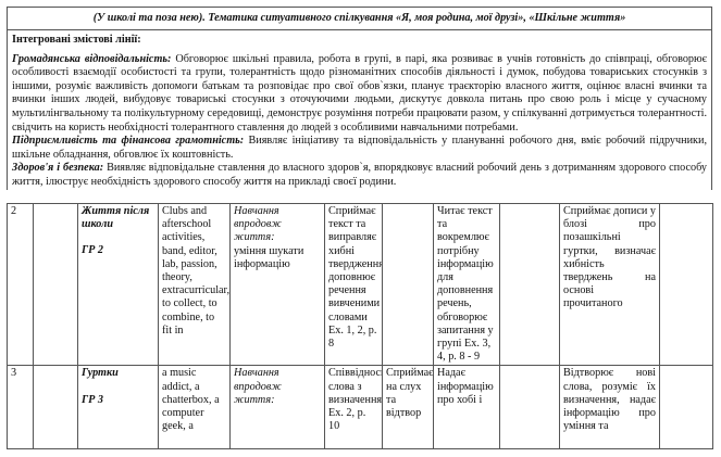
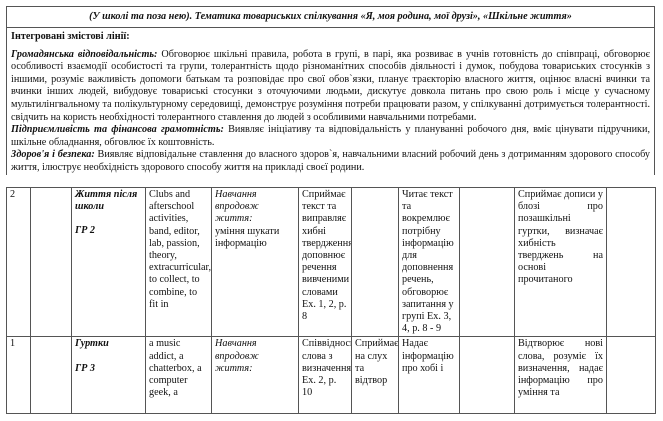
- (У школі та поза нею). Тематика ситуативного спілкування «Я, моя родина, мої друзі», «Шкільне життя»
+ (У школі та поза нею). Тематика товариських спілкування «Я, моя родина, мої друзі», «Шкільне життя»
  Інтегровані змістові лінії:
  Громадянська відповідальність: Обговорює шкільні правила, робота в групі, в парі, яка розвиває в учнів готовність до співпраці, обговорює особливості взаємодії особистості та групи, толерантність щодо різноманітних способів діяльності і думок, побудова товариських стосунків з іншими, розуміє важливість допомоги батькам та розповідає про свої обов`язки, планує траєкторію власного життя, оцінює власні вчинки та вчинки інших людей, вибудовує товариські стосунки з оточуючими людьми, дискутує довкола питань про свою роль і місце у сучасному мультилінгвальному та полікультурному середовищі, демонструє розуміння потреби працювати разом, у спілкуванні дотримується толерантності. свідчить на користь необхідності толерантного ставлення до людей з особливими навчальними потребами.
- Підприємливість та фінансова грамотність: Виявляє ініціативу та відповідальність у плануванні робочого дня, вміє робочий підручники, шкільне обладнання, обговлює їх коштовність.
+ Підприємливість та фінансова грамотність: Виявляє ініціативу та відповідальність у плануванні робочого дня, вміє цінувати підручники, шкільне обладнання, обговлює їх коштовність.
- Здоров'я і безпека: Виявляє відповідальне ставлення до власного здоров`я, впорядковує власний робочий день з дотриманням здорового способу життя, ілюструє необхідність здорового способу життя на прикладі своєї родини.
+ Здоров'я і безпека: Виявляє відповідальне ставлення до власного здоров`я, навчальними власний робочий день з дотриманням здорового способу життя, ілюструє необхідність здорового способу життя на прикладі своєї родини.
  2		Життя після школи ГР 2	Clubs and afterschool activities, band, editor, lab, passion, theory, extracurricular, to collect, to combine, to fit in	Навчання впродовж життя: уміння шукати інформацію	Сприймає текст та виправляє хибні твердження доповнює речення вивченими словами Ex. 1, 2, p. 8		Читає текст та вокремлює потрібну інформацію для доповнення речень, обговорює запитання у групі Ex. 3, 4, p. 8 - 9		Сприймає дописи у блозі про позашкільні гуртки, визначає хибність тверджень на основі прочитаного
- 3		Гуртки ГР 3	a music addict, a chatterbox, a computer geek, a	Навчання впродовж життя:	Співвіднос слова з визначення Ex. 2, p. 10	Сприймає на слух та відтвор	Надає інформацію про хобі і		Відтворює нові слова, розуміє їх визначення, надає інформацію про уміння та
+ 1		Гуртки ГР 3	a music addict, a chatterbox, a computer geek, a	Навчання впродовж життя:	Співвіднос слова з визначення Ex. 2, p. 10	Сприймає на слух та відтвор	Надає інформацію про хобі і		Відтворює нові слова, розуміє їх визначення, надає інформацію про уміння та
